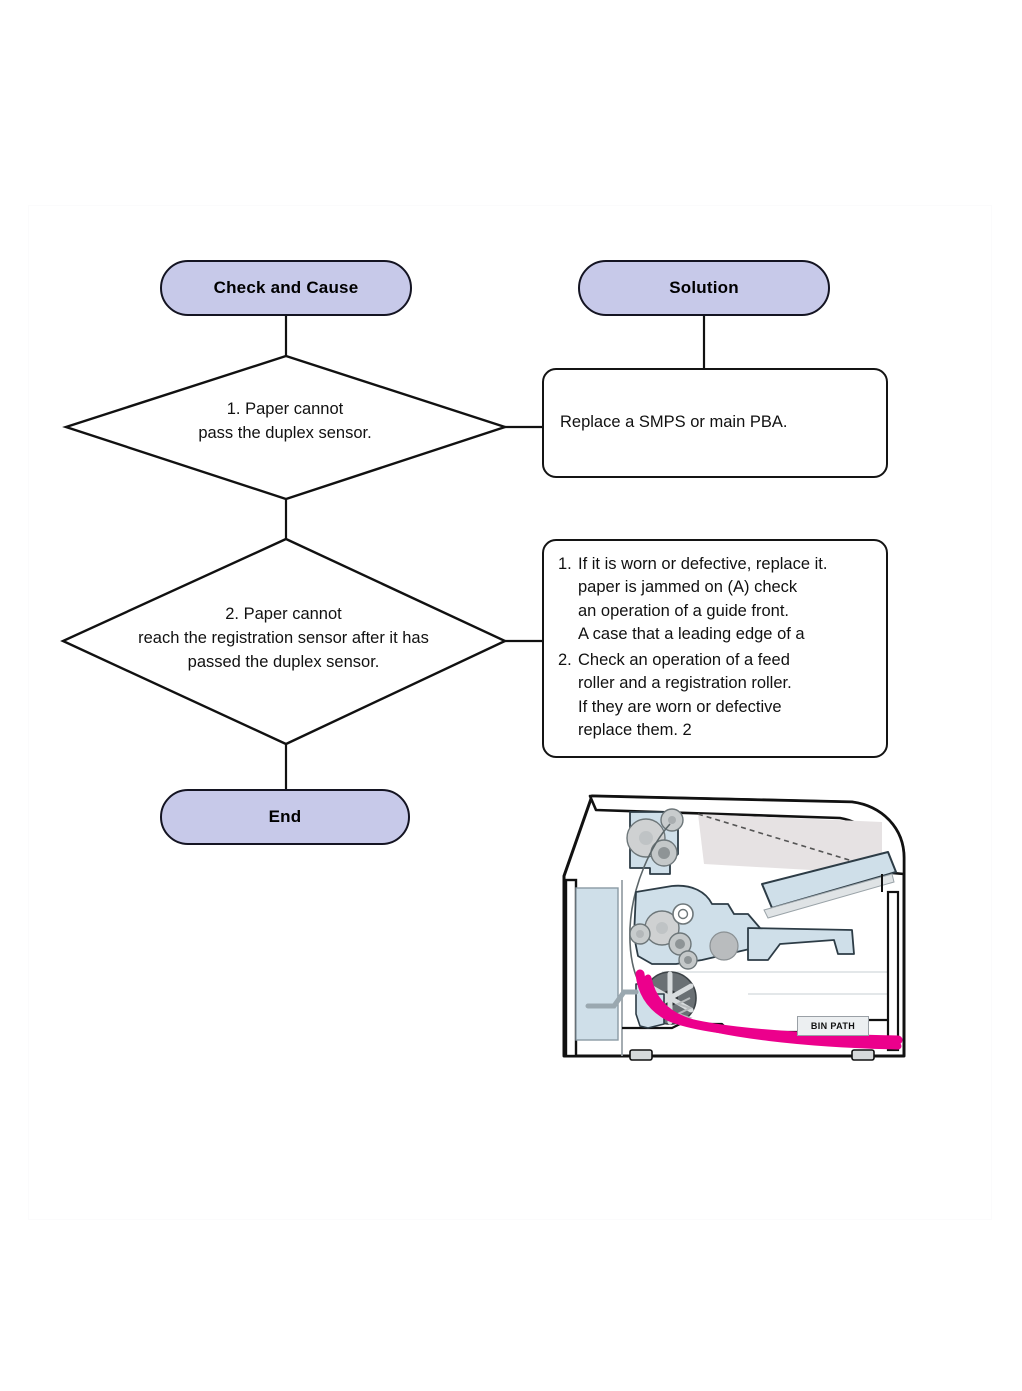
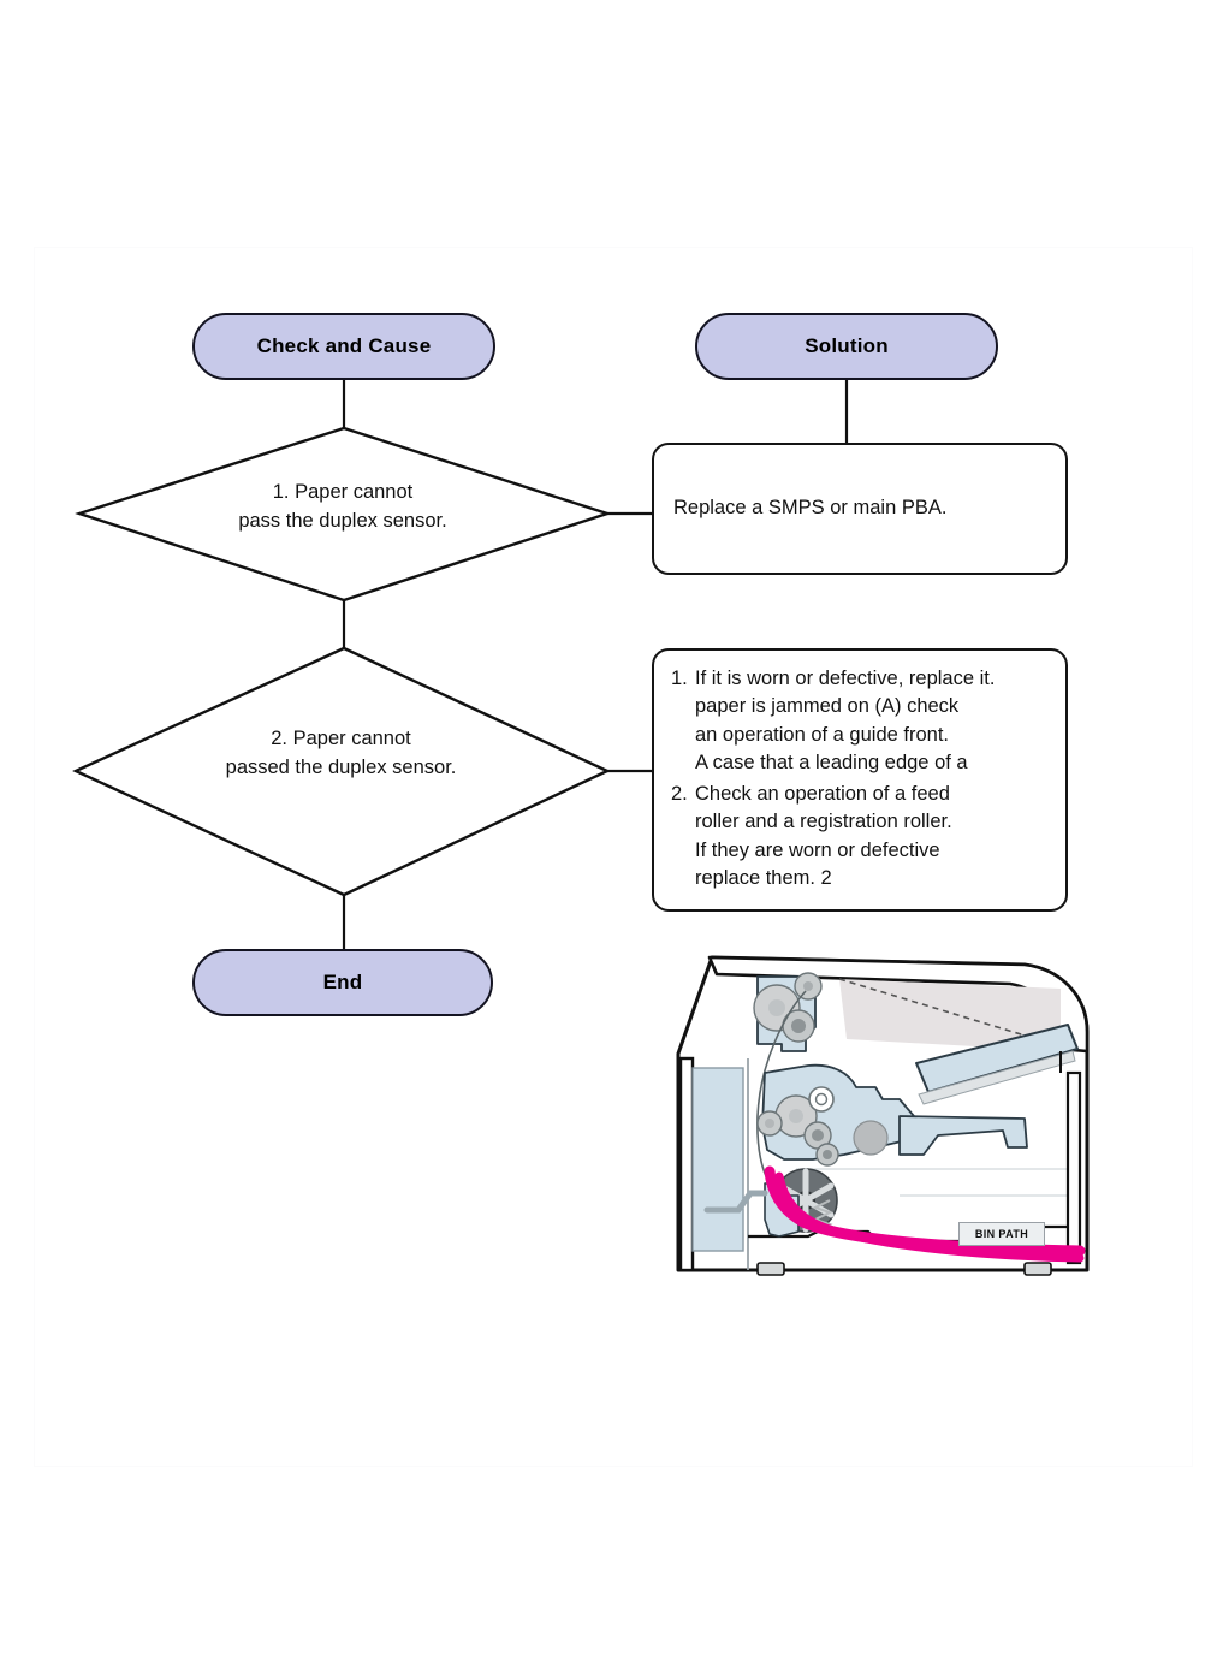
  Check and Cause
  Solution
  End
  1. Paper cannot
  pass the duplex sensor.
  2. Paper cannot
- reach the registration sensor after it has
  passed the duplex sensor.
  Replace a SMPS or main PBA.
  1.
  If it is worn or defective, replace it.
  paper is jammed on (A) check
  an operation of a guide front.
  A case that a leading edge of a
  2.
  Check an operation of a feed
  roller and a registration roller.
  If they are worn or defective
  replace them. 2
  BIN PATH
